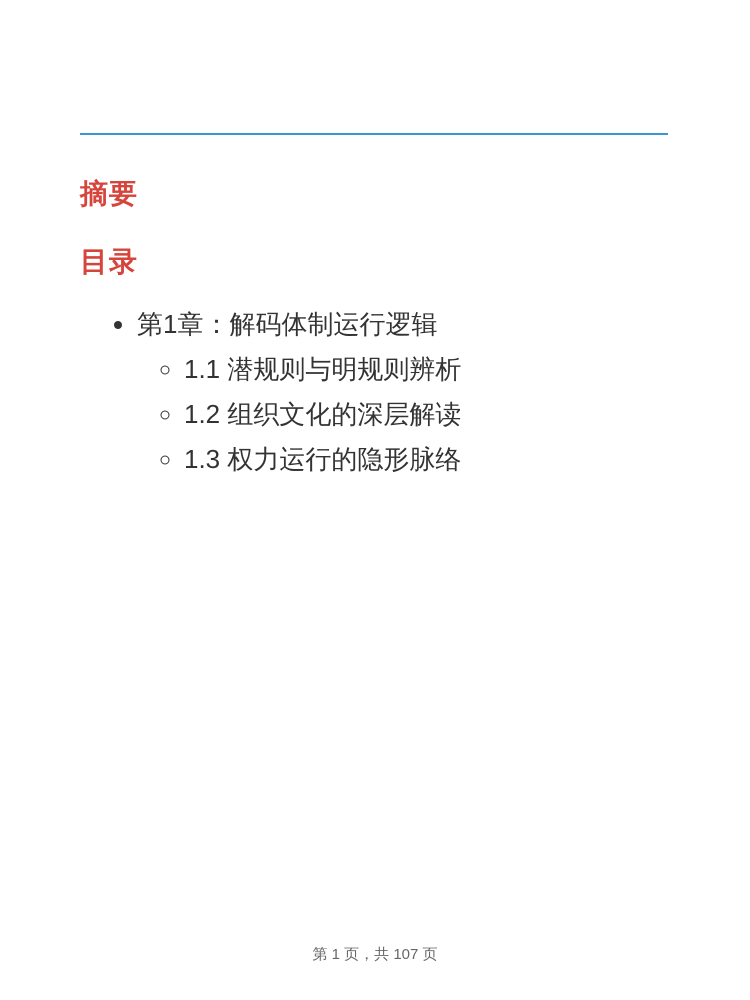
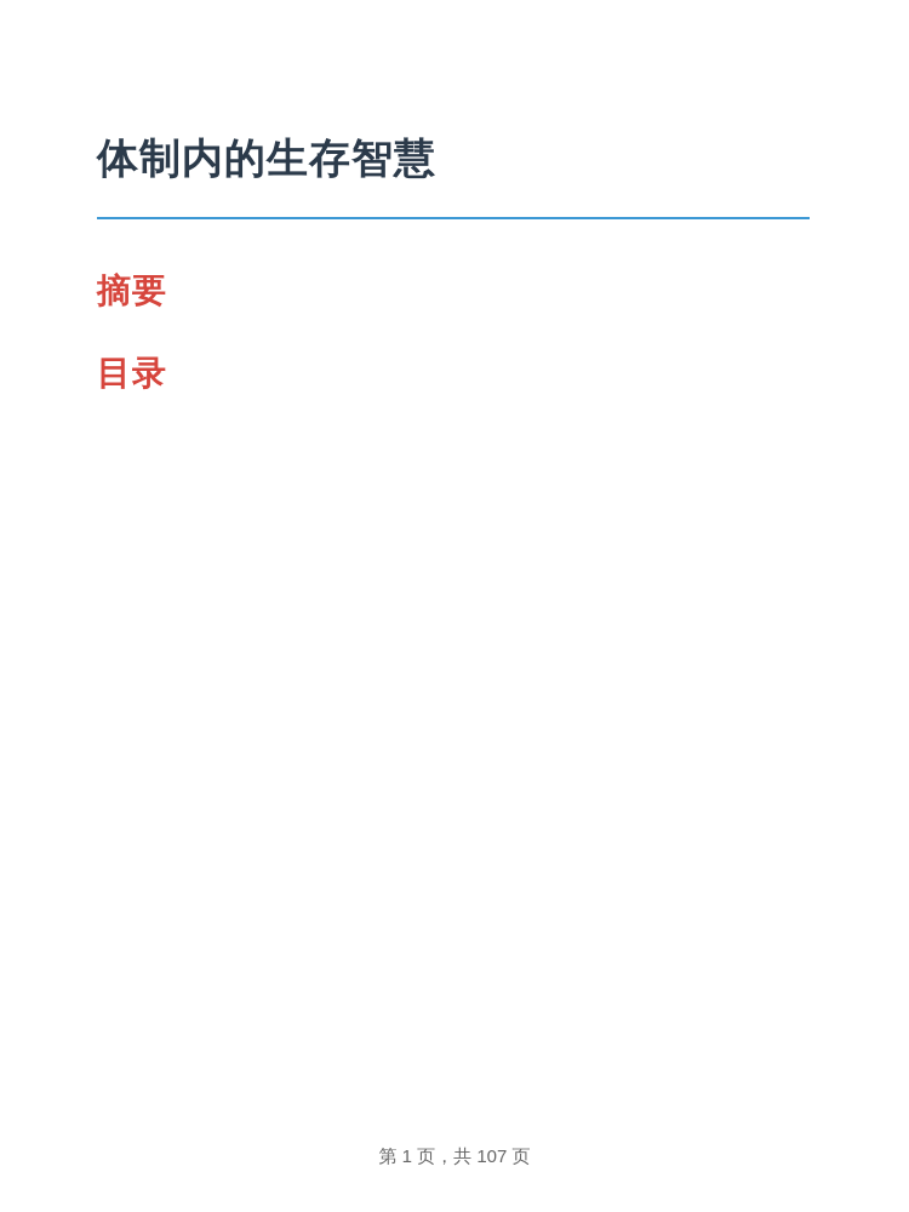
+ 体制内的生存智慧
  摘要
  目录
- 第1章：解码体制运行逻辑
- 1.1 潜规则与明规则辨析
- 1.2 组织文化的深层解读
- 1.3 权力运行的隐形脉络
  第 1 页，共 107 页
